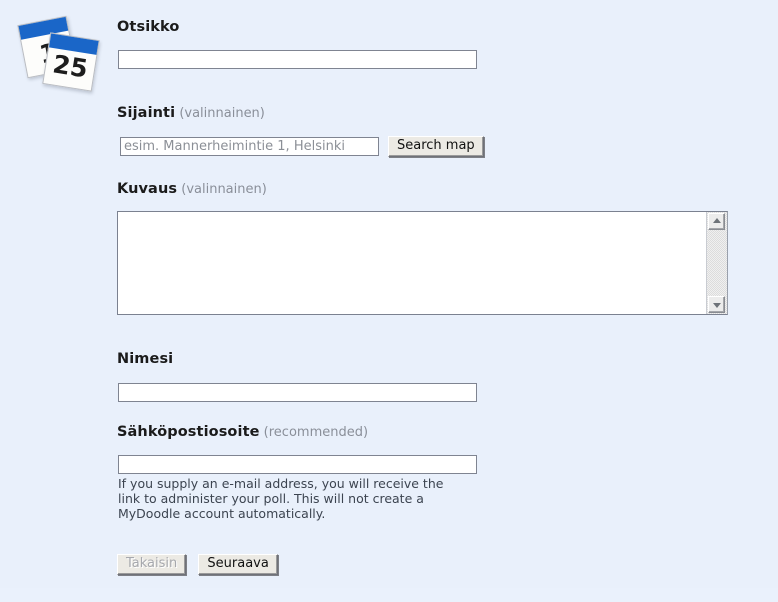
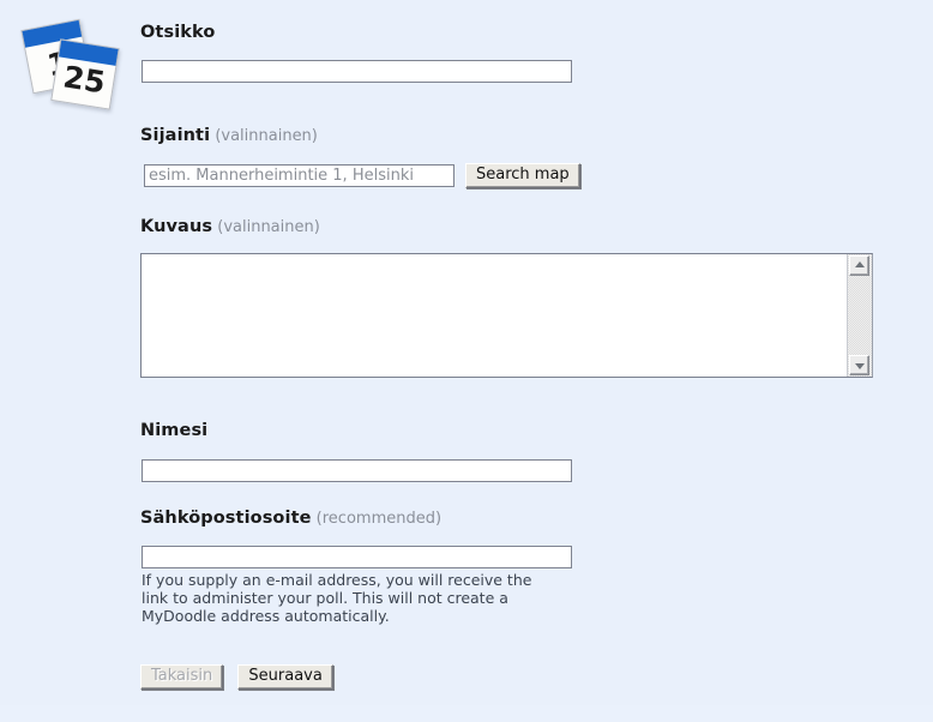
  Otsikko
  Sijainti (valinnainen)
  esim. Mannerheimintie 1, Helsinki
  Search map
  Kuvaus (valinnainen)
  Nimesi
  Sähköpostiosoite (recommended)
- If you supply an e-mail address, you will receive the link to administer your poll. This will not create a MyDoodle account automatically.
+ If you supply an e-mail address, you will receive the link to administer your poll. This will not create a MyDoodle address automatically.
  Takaisin Seuraava
